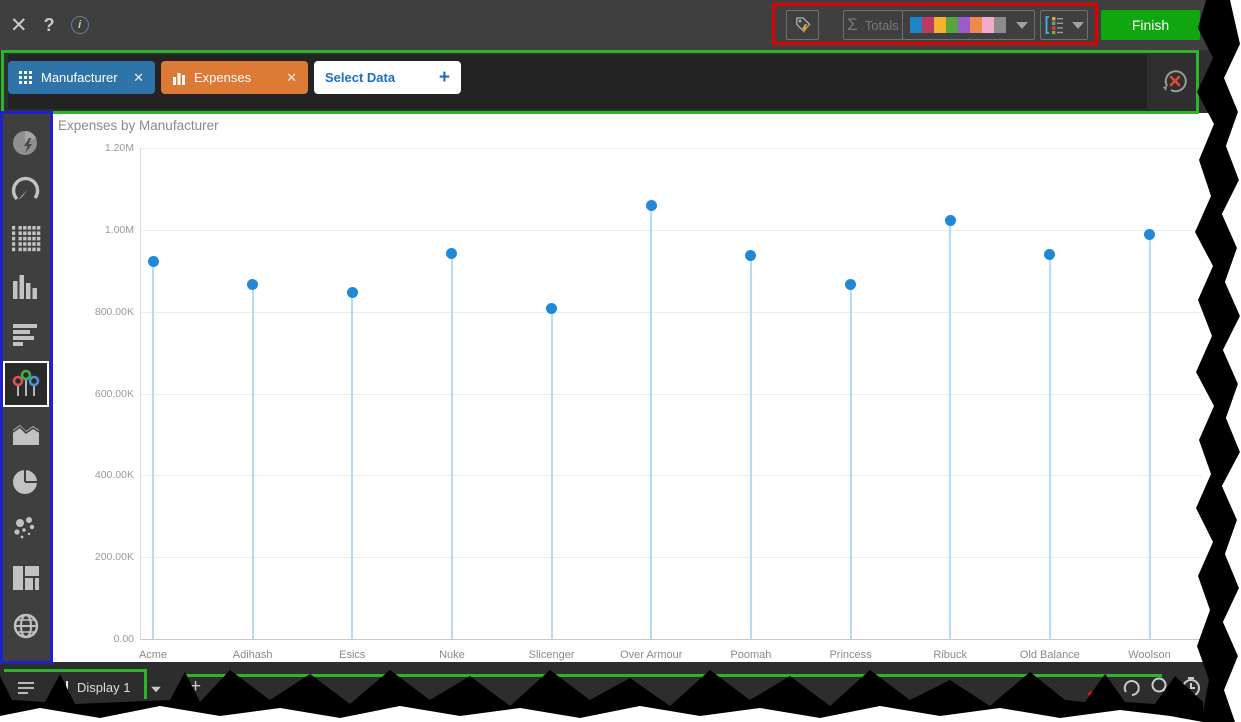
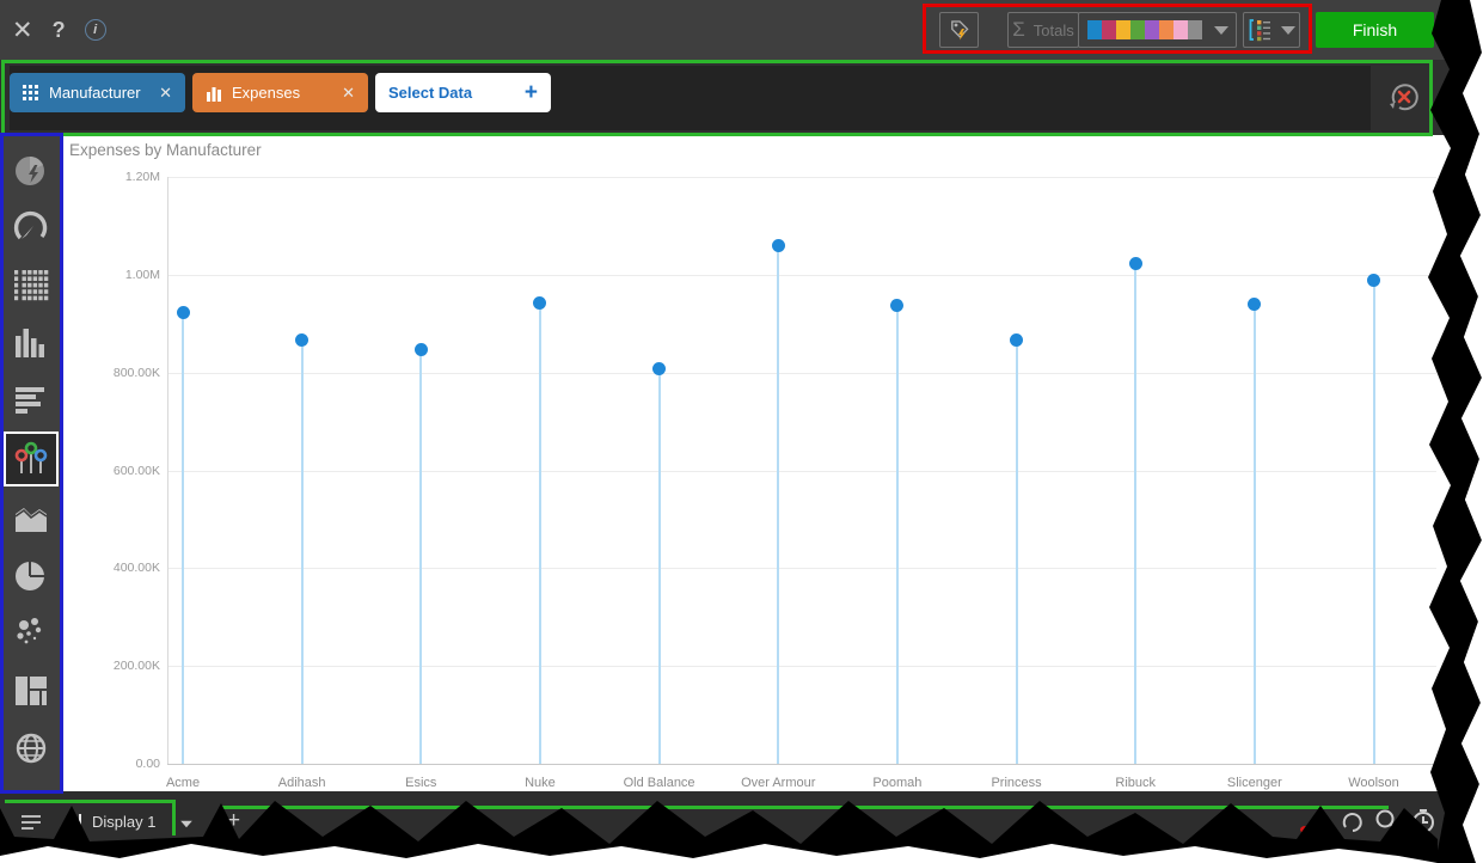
  ✕
  ?
  i
  Σ
  Totals
  Finish
  Manufacturer
  ✕
  Expenses
  ✕
  Select Data
  +
  Expenses by Manufacturer
  0.00
  200.00K
  400.00K
  600.00K
  800.00K
  1.00M
  1.20M
  Acme
  Adihash
  Esics
  Nuke
- Slicenger
+ Old Balance
  Over Armour
  Poomah
  Princess
  Ribuck
- Old Balance
+ Slicenger
  Woolson
  Display 1
  +
